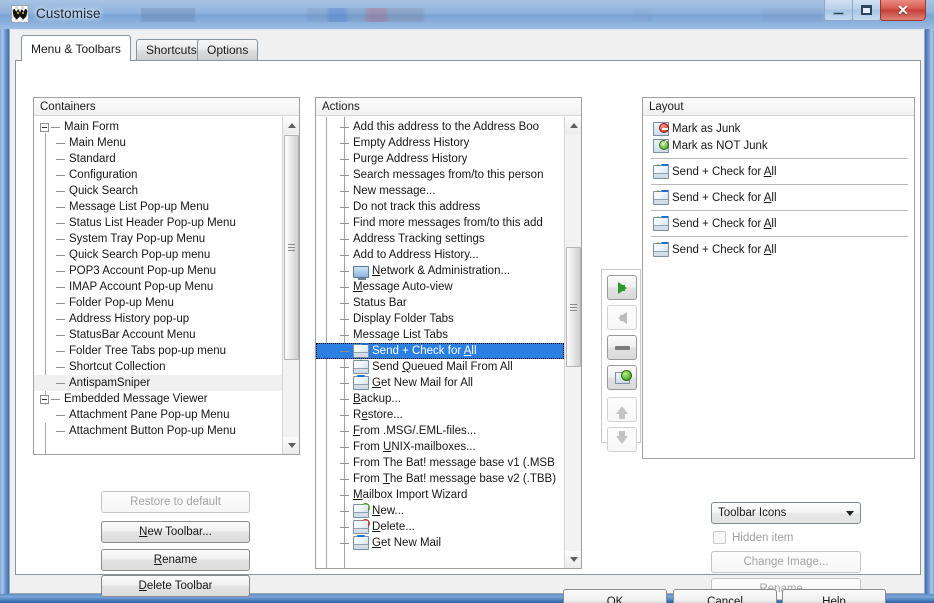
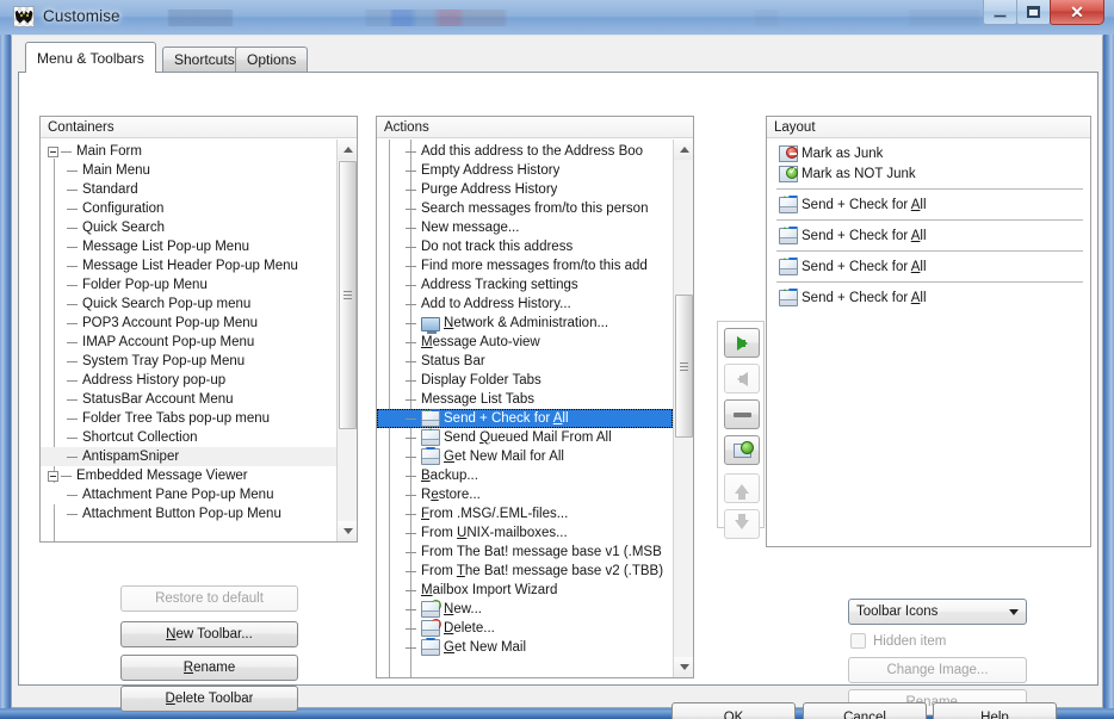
  Customise
  ✕
  Menu & Toolbars
  Shortcuts
  Options
  Containers
  Main Form
  Main Menu
  Standard
  Configuration
  Quick Search
  Message List Pop-up Menu
- Status List Header Pop-up Menu
+ Message List Header Pop-up Menu
- System Tray Pop-up Menu
+ Folder Pop-up Menu
  Quick Search Pop-up menu
  POP3 Account Pop-up Menu
  IMAP Account Pop-up Menu
- Folder Pop-up Menu
+ System Tray Pop-up Menu
  Address History pop-up
  StatusBar Account Menu
  Folder Tree Tabs pop-up menu
  Shortcut Collection
  AntispamSniper
  Embedded Message Viewer
  Attachment Pane Pop-up Menu
  Attachment Button Pop-up Menu
  Restore to default
  New Toolbar...
  Rename
  Delete Toolbar
  Actions
  Add this address to the Address Boo
  Empty Address History
  Purge Address History
  Search messages from/to this person
  New message...
  Do not track this address
  Find more messages from/to this add
  Address Tracking settings
  Add to Address History...
  Network & Administration...
  Message Auto-view
  Status Bar
  Display Folder Tabs
  Message List Tabs
  Send + Check for All
  Send Queued Mail From All
  Get New Mail for All
  Backup...
  Restore...
  From .MSG/.EML-files...
  From UNIX-mailboxes...
  From The Bat! message base v1 (.MSB
  From The Bat! message base v2 (.TBB)
  Mailbox Import Wizard
  New...
  Delete...
  Get New Mail
  Layout
  Mark as Junk
  Mark as NOT Junk
  Send + Check for All
  Send + Check for All
  Send + Check for All
  Send + Check for All
  Toolbar Icons
  Hidden item
  Change Image...
  OK
  Cancel
  Help
